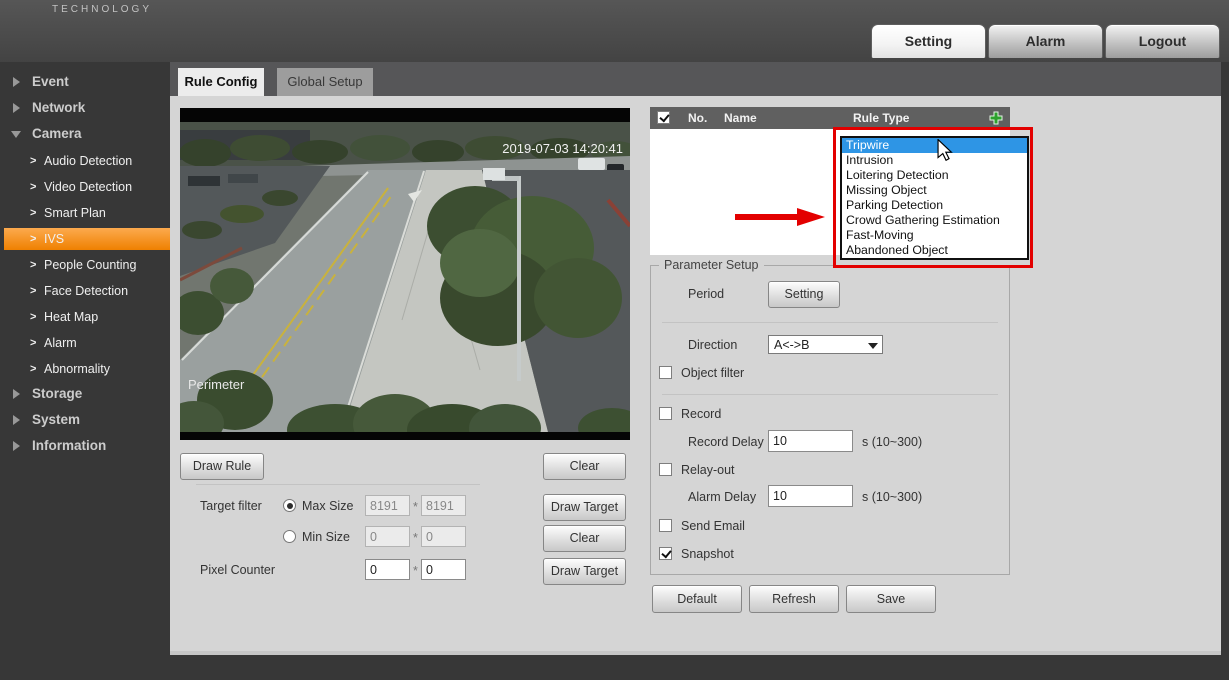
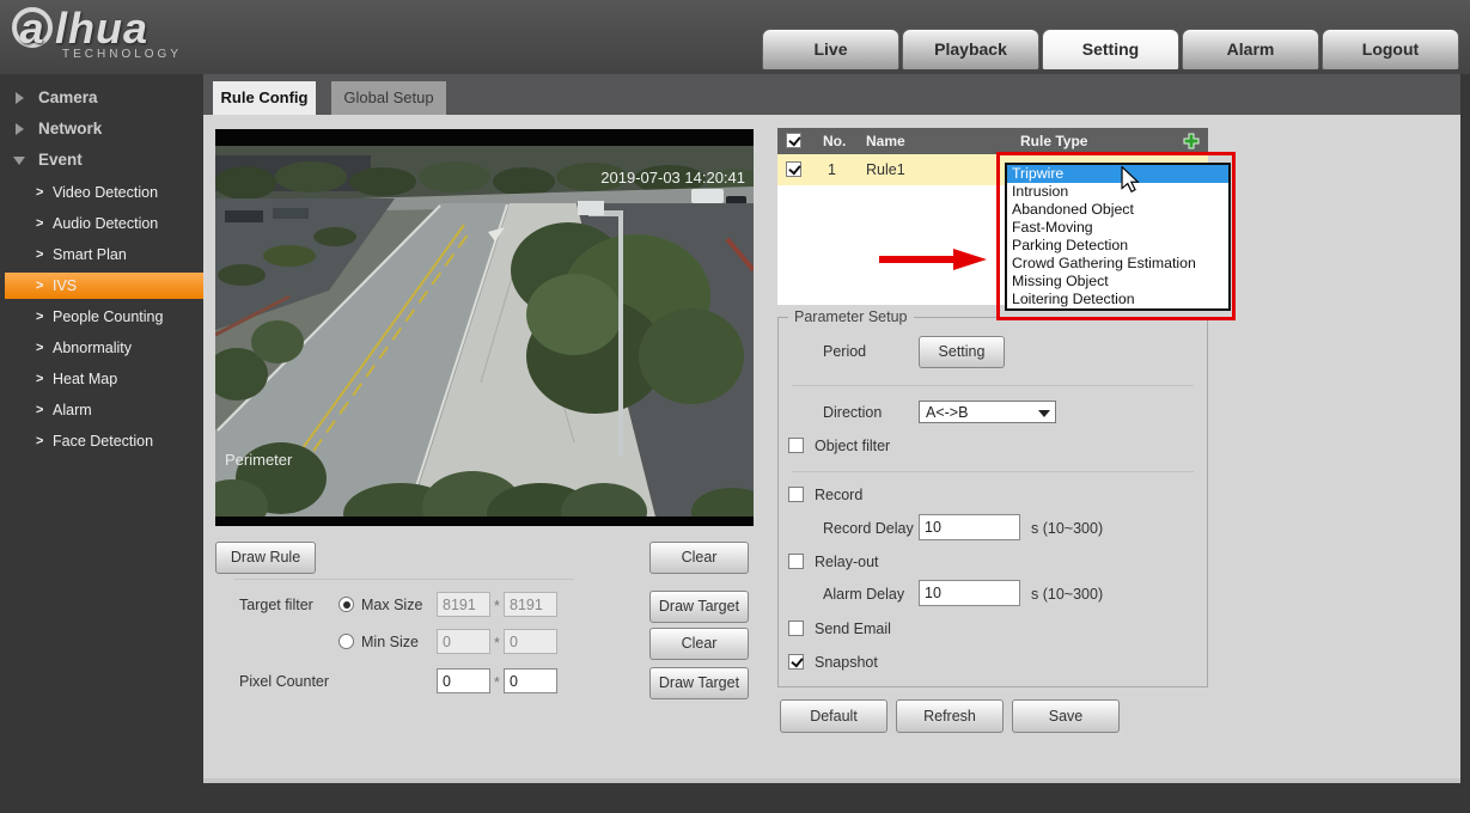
+ a lhua
  TECHNOLOGY
+ Live
+ Playback
  Setting
  Alarm
  Logout
- Event
+ Camera
  Network
- Camera
+ Event
  >
- Audio Detection
+ Video Detection
  >
- Video Detection
+ Audio Detection
  >
  Smart Plan
  >
  IVS
  >
  People Counting
  >
- Face Detection
+ Abnormality
  >
  Heat Map
  >
  Alarm
  >
- Abnormality
+ Face Detection
- Storage
- System
- Information
  Rule Config
  Global Setup
  2019-07-03 14:20:41
  Perimeter
  Draw Rule
  Clear
  Target filter
  Max Size
  8191
  *
  8191
  Draw Target
  Min Size
  0
  *
  0
  Clear
  Pixel Counter
  0
  *
  0
  Draw Target
  No.
  Name
  Rule Type
+ 1
+ Rule1
  Tripwire
  Intrusion
- Loitering Detection
+ Abandoned Object
- Missing Object
+ Fast-Moving
  Parking Detection
  Crowd Gathering Estimation
- Fast-Moving
+ Missing Object
- Abandoned Object
+ Loitering Detection
  Parameter Setup
  Period
  Setting
  Direction
  A<->B
  Object filter
  Record
  Record Delay
  10
  s (10~300)
  Relay-out
  Alarm Delay
  10
  s (10~300)
  Send Email
  Snapshot
  Default
  Refresh
  Save
